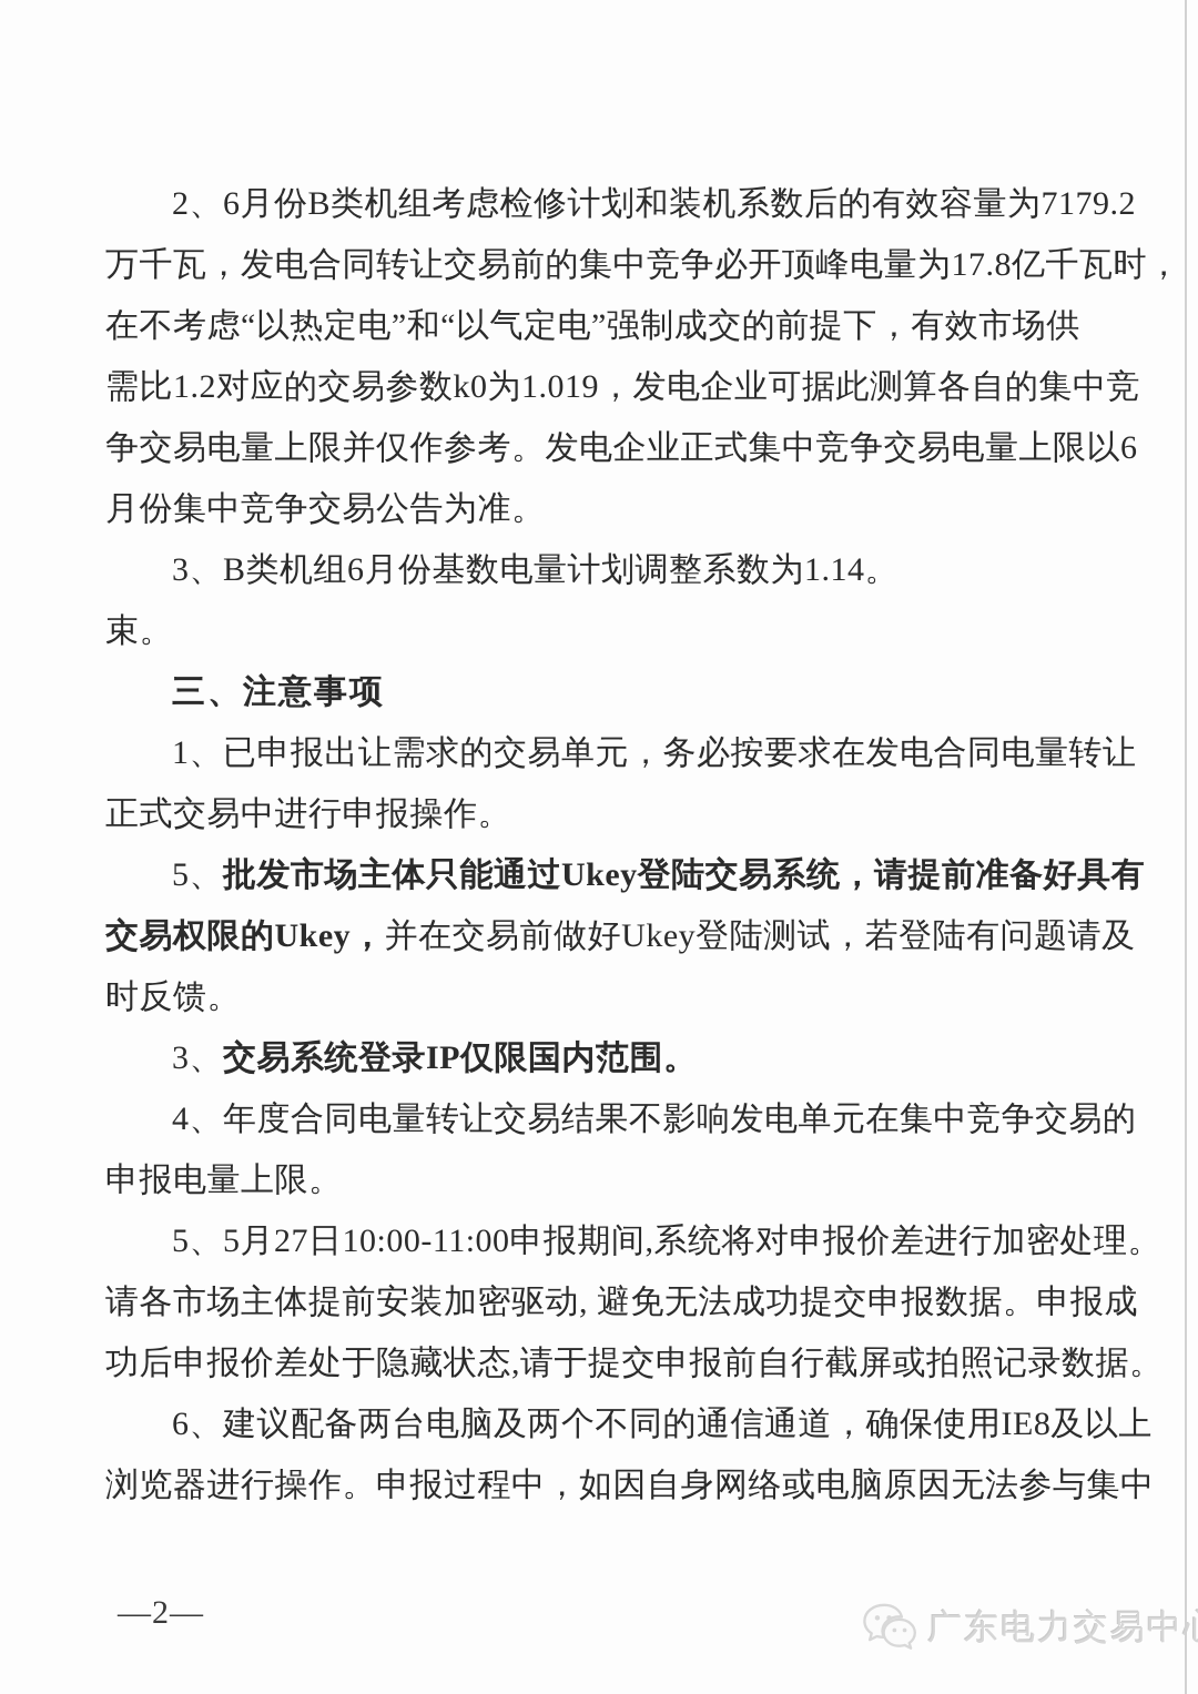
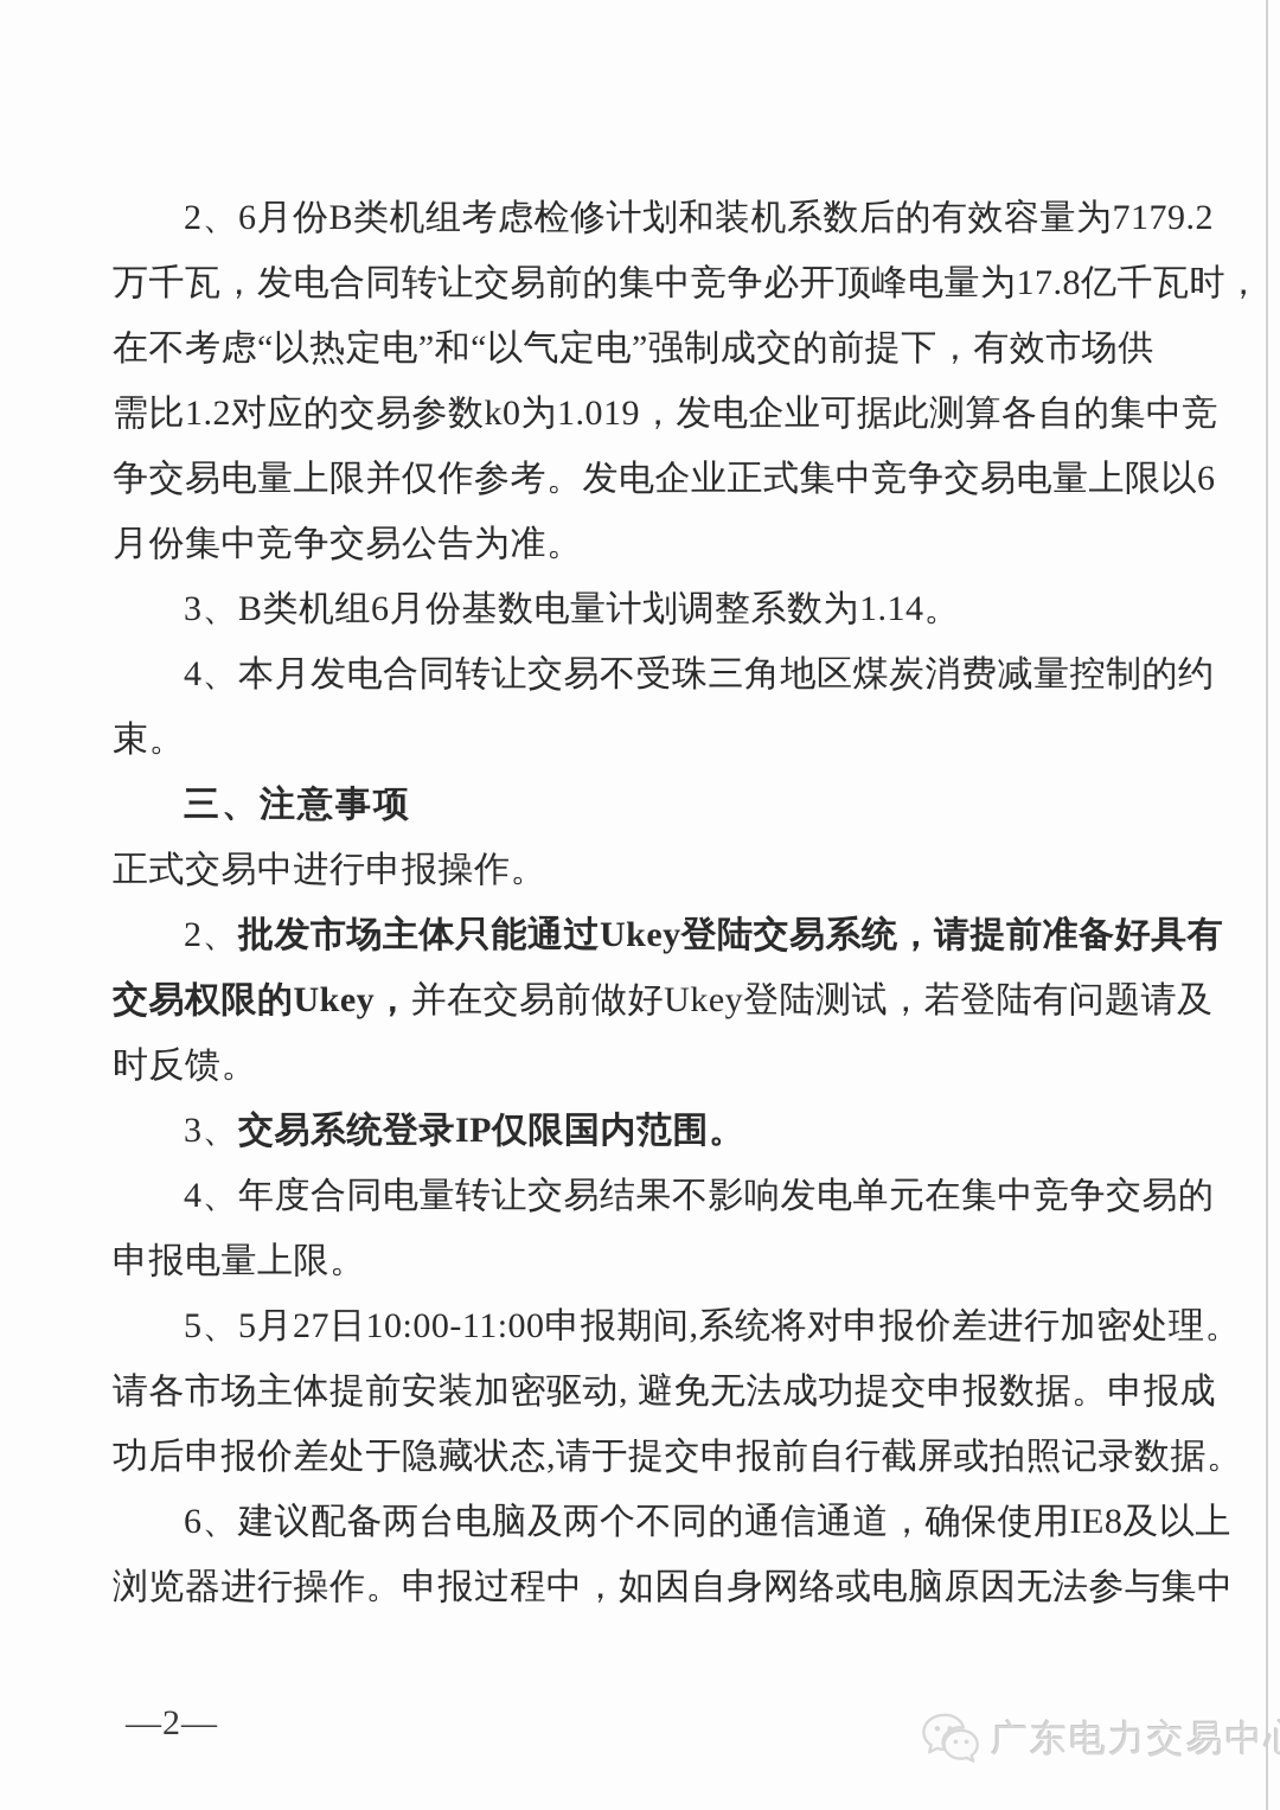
  2、6月份B类机组考虑检修计划和装机系数后的有效容量为7179.2
  万千瓦，发电合同转让交易前的集中竞争必开顶峰电量为17.8亿千瓦时，
  在不考虑“以热定电”和“以气定电”强制成交的前提下，有效市场供
  需比1.2对应的交易参数k0为1.019，发电企业可据此测算各自的集中竞
  争交易电量上限并仅作参考。发电企业正式集中竞争交易电量上限以6
  月份集中竞争交易公告为准。
  3、B类机组6月份基数电量计划调整系数为1.14。
+ 4、本月发电合同转让交易不受珠三角地区煤炭消费减量控制的约
  束。
  三、注意事项
- 1、已申报出让需求的交易单元，务必按要求在发电合同电量转让
  正式交易中进行申报操作。
- 5、批发市场主体只能通过Ukey登陆交易系统，请提前准备好具有
+ 2、批发市场主体只能通过Ukey登陆交易系统，请提前准备好具有
  交易权限的Ukey，并在交易前做好Ukey登陆测试，若登陆有问题请及
  时反馈。
  3、交易系统登录IP仅限国内范围。
  4、年度合同电量转让交易结果不影响发电单元在集中竞争交易的
  申报电量上限。
  5、5月27日10:00-11:00申报期间,系统将对申报价差进行加密处理。
  请各市场主体提前安装加密驱动, 避免无法成功提交申报数据。申报成
  功后申报价差处于隐藏状态,请于提交申报前自行截屏或拍照记录数据。
  6、建议配备两台电脑及两个不同的通信通道，确保使用IE8及以上
  浏览器进行操作。申报过程中，如因自身网络或电脑原因无法参与集中
  —2—
  广东电力交易中
